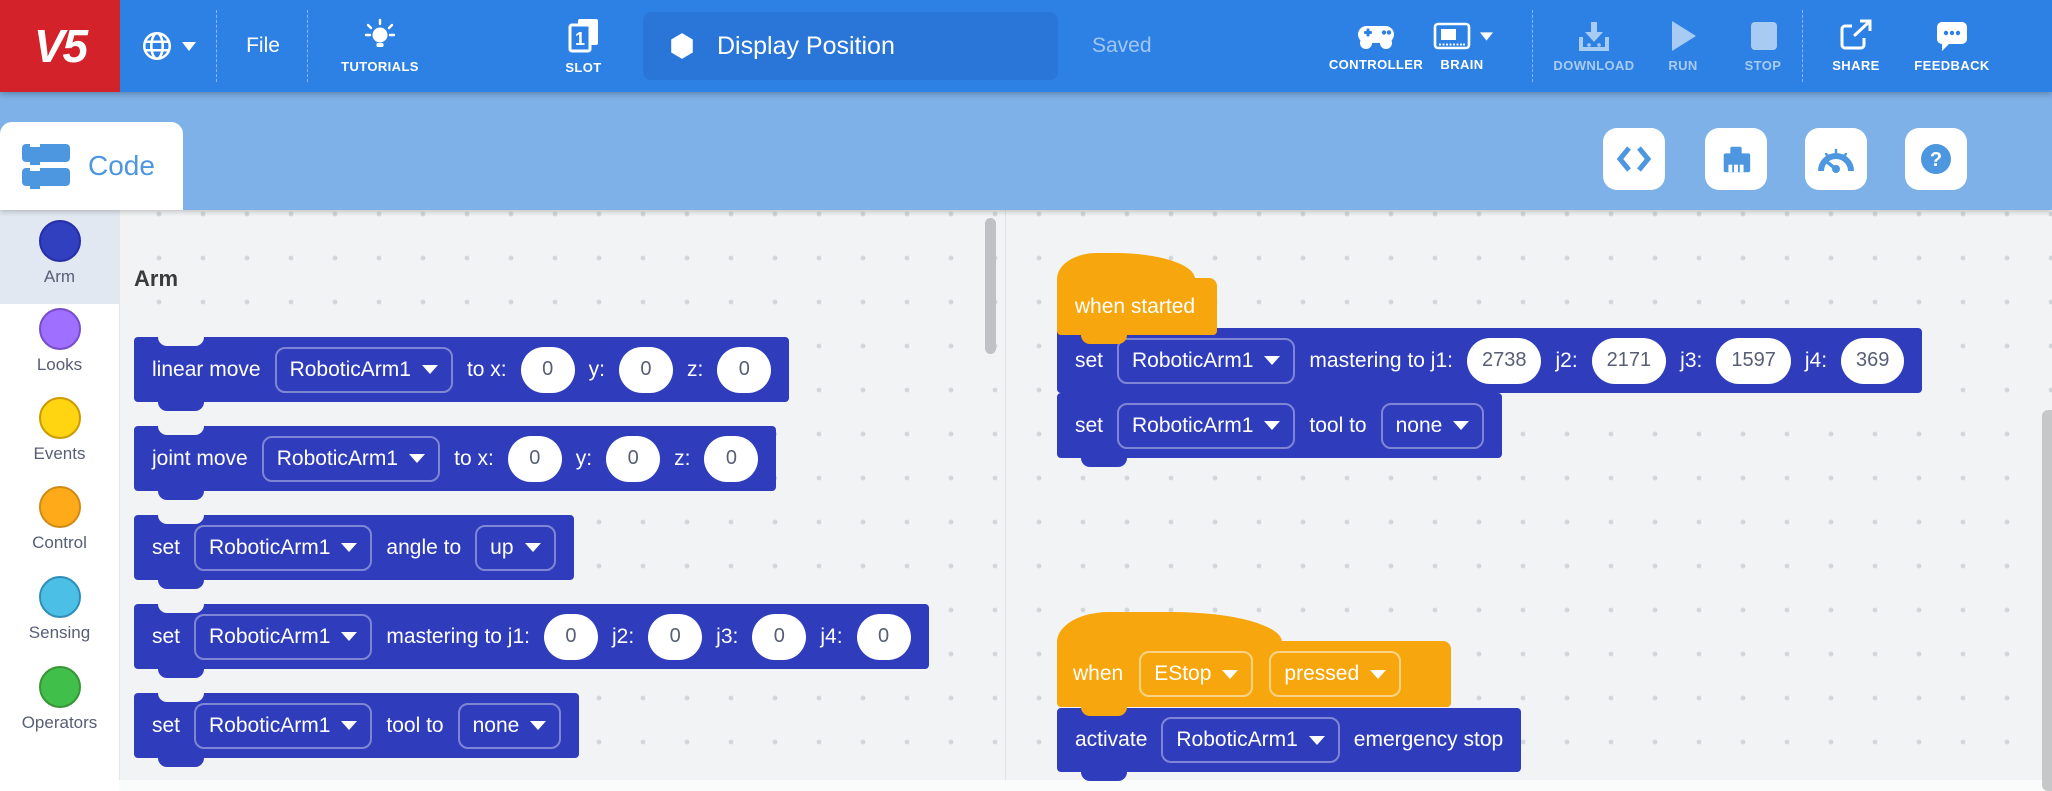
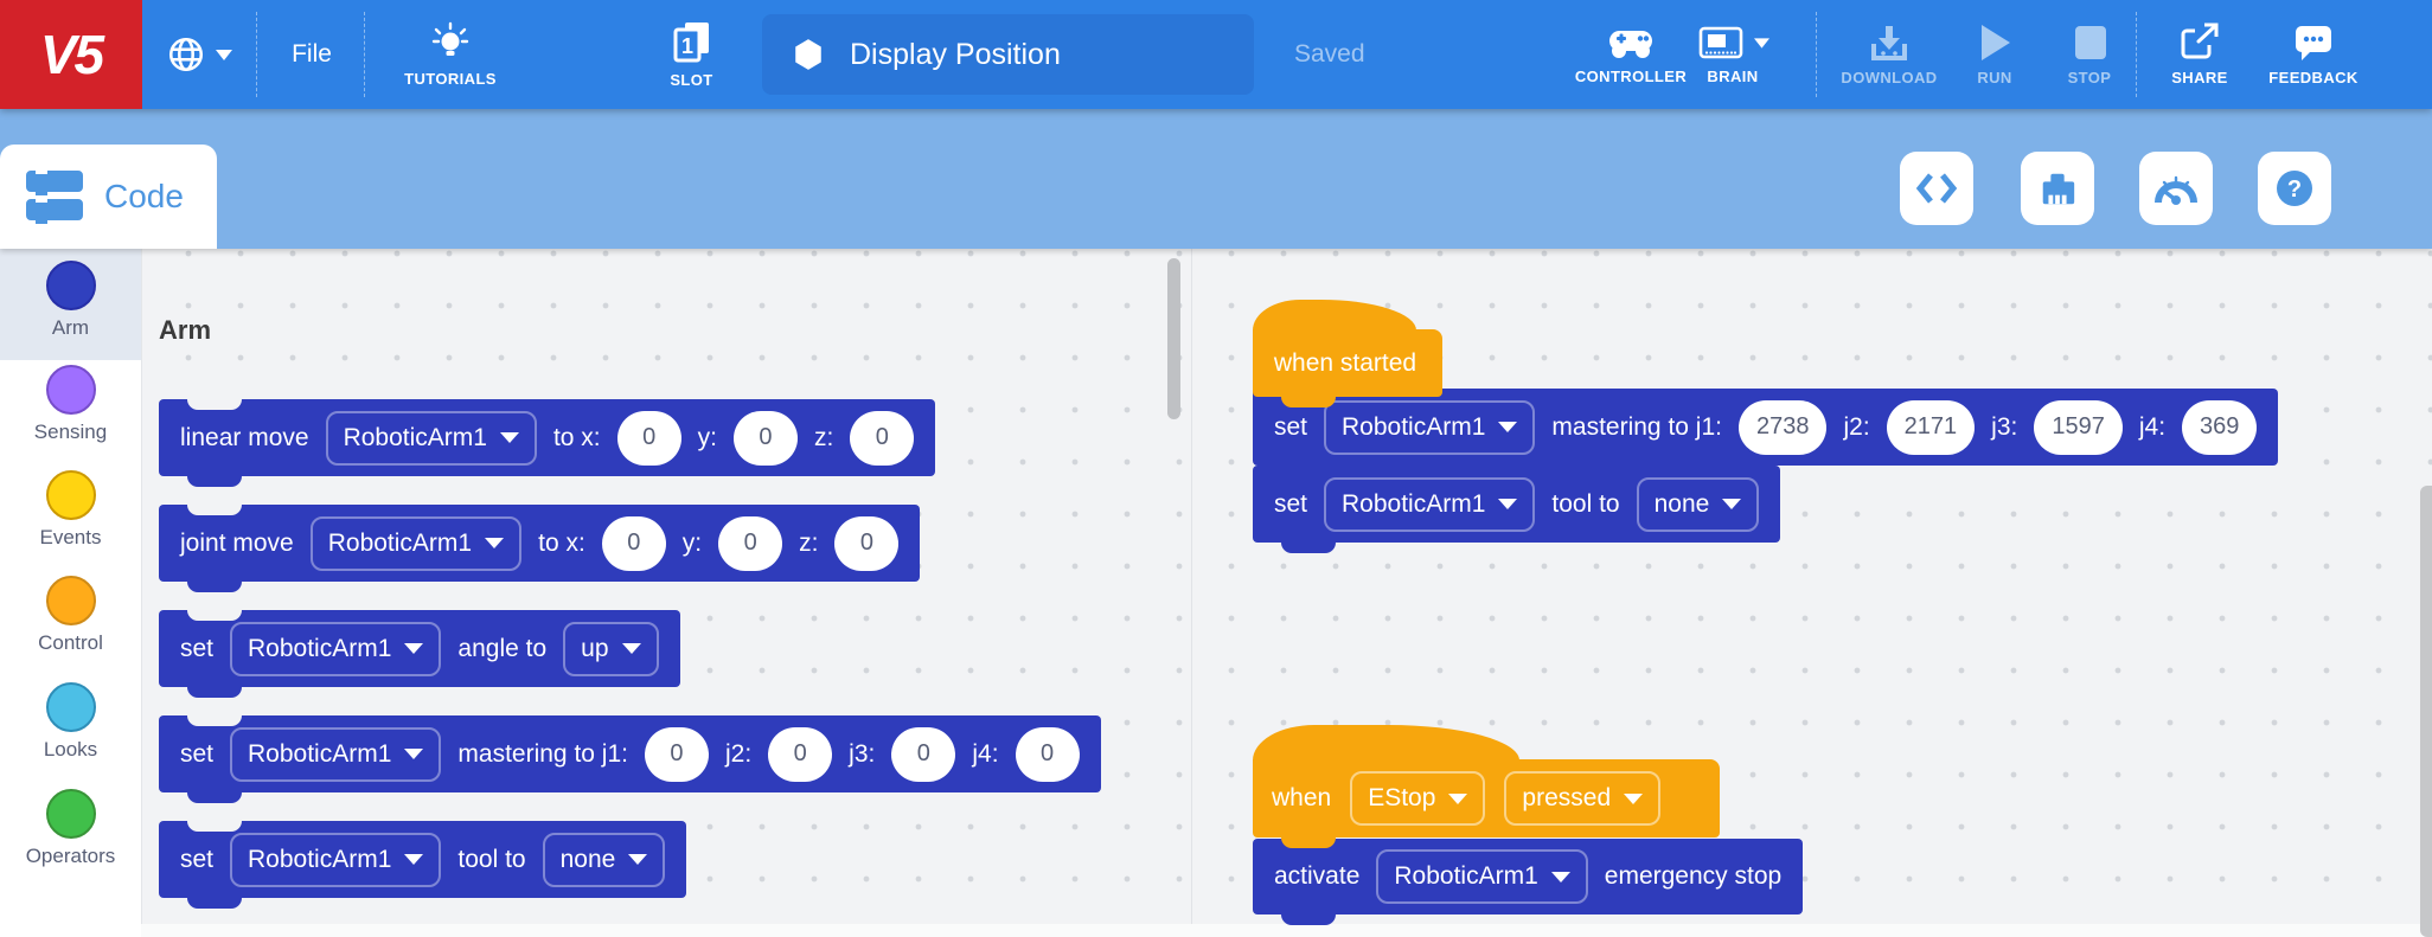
  V5
  File
  TUTORIALS
  1
  SLOT
  Display Position
  Saved
  CONTROLLER
  BRAIN
  DOWNLOAD
  RUN
  STOP
  SHARE
  FEEDBACK
  Code
  ?
  Arm
- Looks
+ Sensing
  Events
  Control
- Sensing
+ Looks
  Operators
  Arm
  linear move
  RoboticArm1
  to x:
  0
  y:
  0
  z:
  0
  joint move
  RoboticArm1
  to x:
  0
  y:
  0
  z:
  0
  set
  RoboticArm1
  angle to
  up
  set
  RoboticArm1
  mastering to j1:
  0
  j2:
  0
  j3:
  0
  j4:
  0
  set
  RoboticArm1
  tool to
  none
  when started
  set
  RoboticArm1
  mastering to j1:
  2738
  j2:
  2171
  j3:
  1597
  j4:
  369
  set
  RoboticArm1
  tool to
  none
  when
  EStop
  pressed
  activate
  RoboticArm1
  emergency stop
